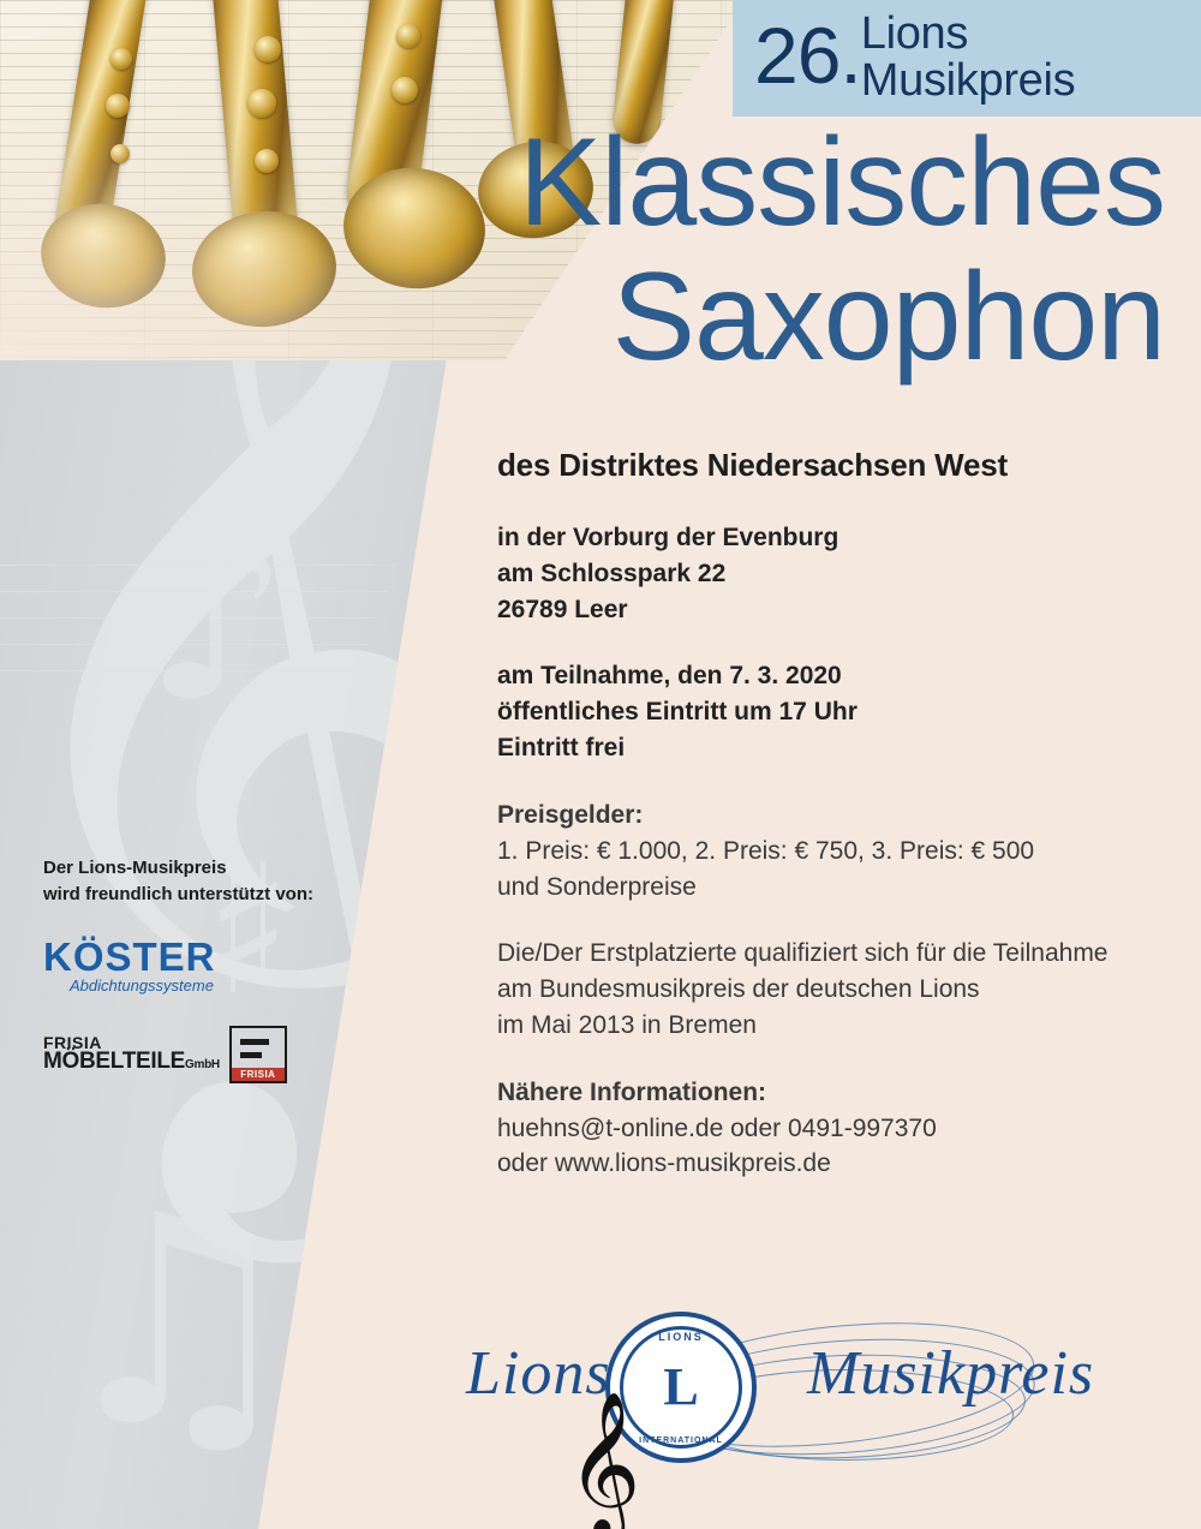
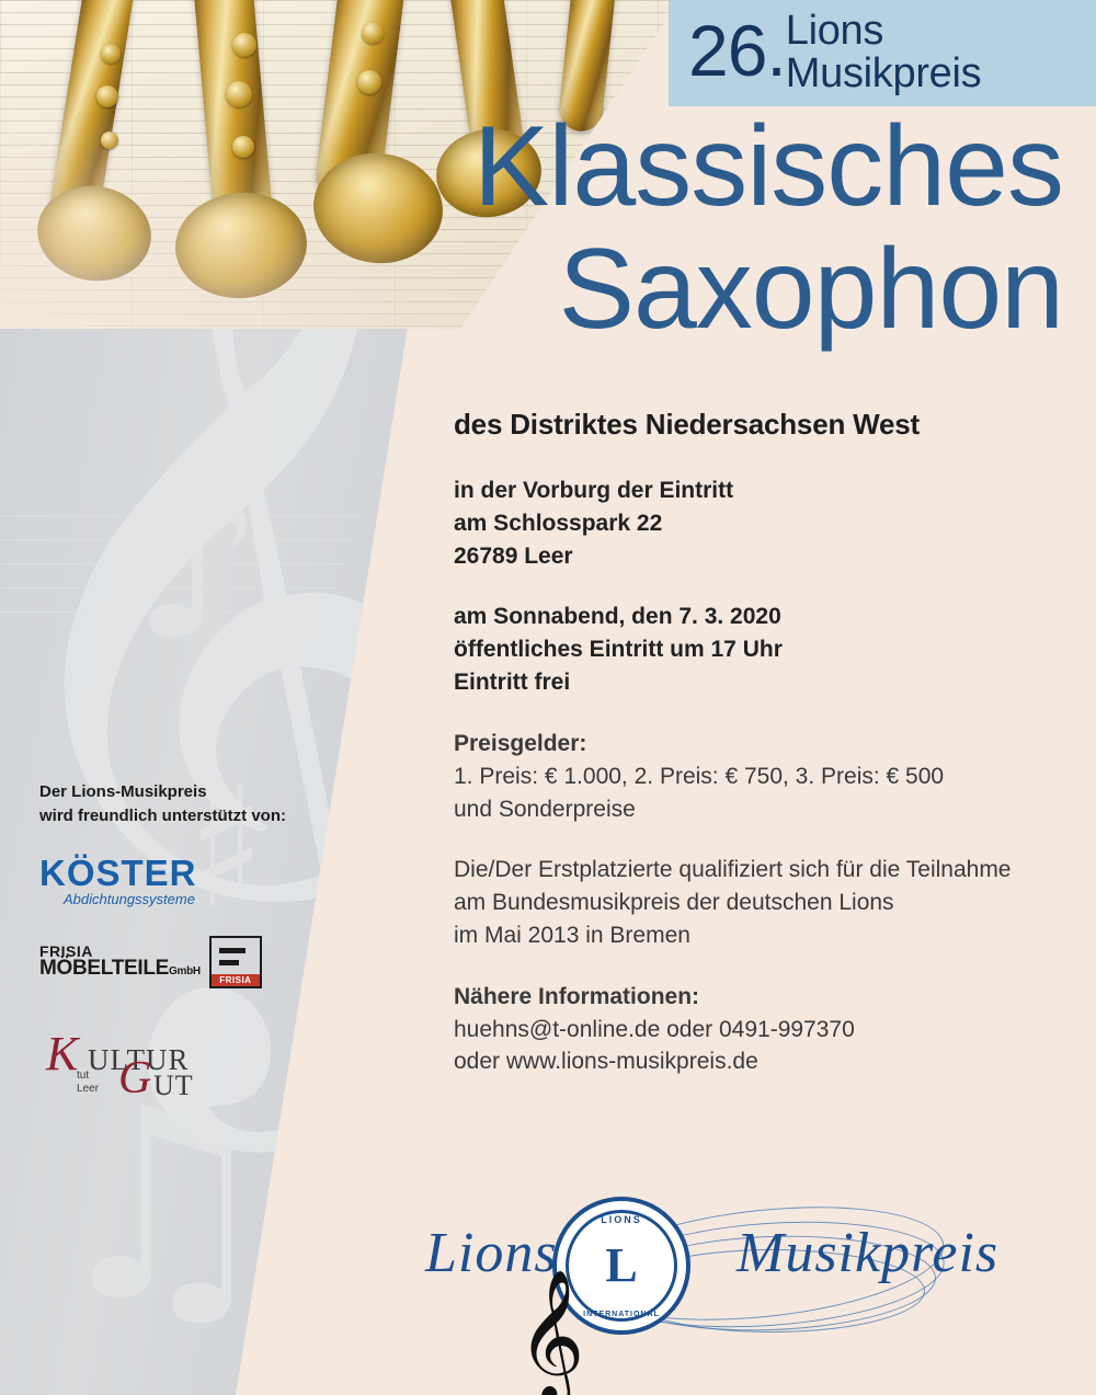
  𝄞
  ♫
  ♯
  26.
  Lions
  Musikpreis
  Klassisches
  Saxophon
  des Distriktes Niedersachsen West
- in der Vorburg der Evenburg
+ in der Vorburg der Eintritt
  am Schlosspark 22
  26789 Leer
- am Teilnahme, den 7. 3. 2020
+ am Sonnabend, den 7. 3. 2020
  öffentliches Eintritt um 17 Uhr
  Eintritt frei
  Preisgelder:
  1. Preis: € 1.000, 2. Preis: € 750, 3. Preis: € 500
  und Sonderpreise
  Die/Der Erstplatzierte qualifiziert sich für die Teilnahme
  am Bundesmusikpreis der deutschen Lions
  im Mai 2013 in Bremen
  Nähere Informationen:
  huehns@t-online.de oder 0491-997370
  oder www.lions-musikpreis.de
  Der Lions-Musikpreis
  wird freundlich unterstützt von:
  KÖSTER
  Abdichtungssysteme
  FRISIA
  MÖBELTEILEGmbH
  FRISIA
+ K
+ ULTUR
+ tut
+ Leer
+ G
+ UT
  Lions
  Musikpreis
  LIONS
  L
  𝄞
